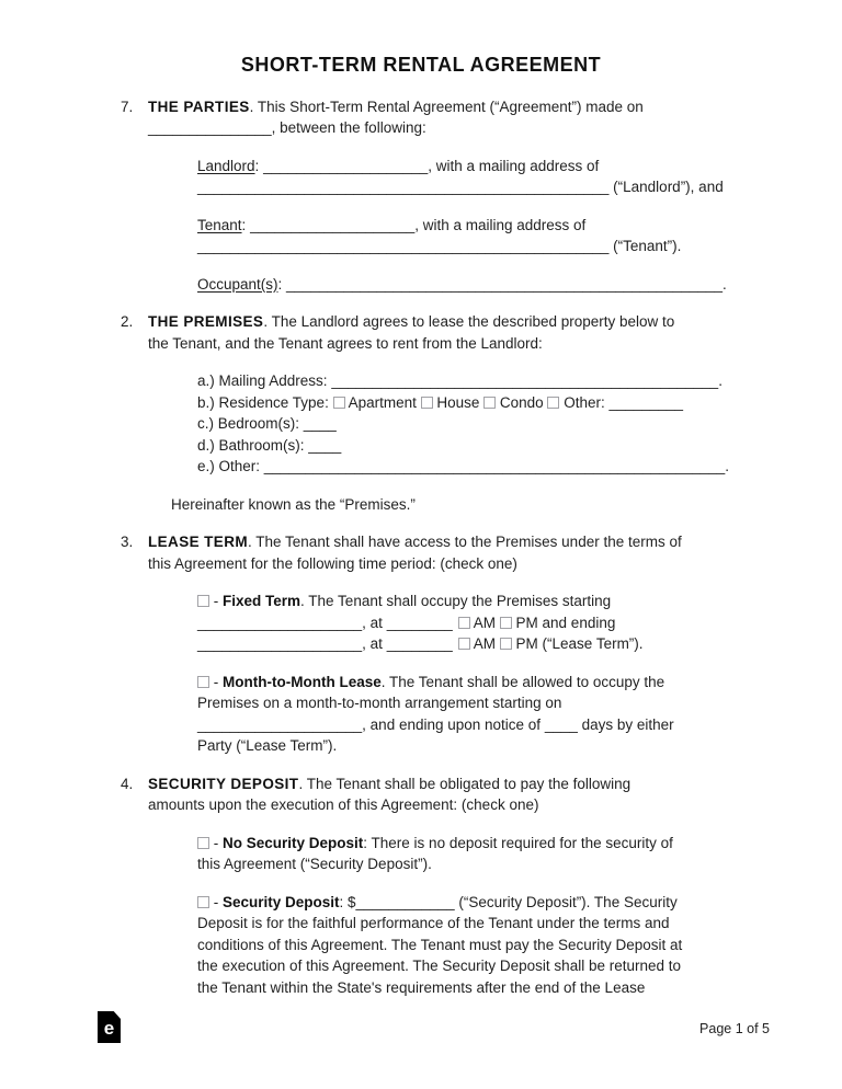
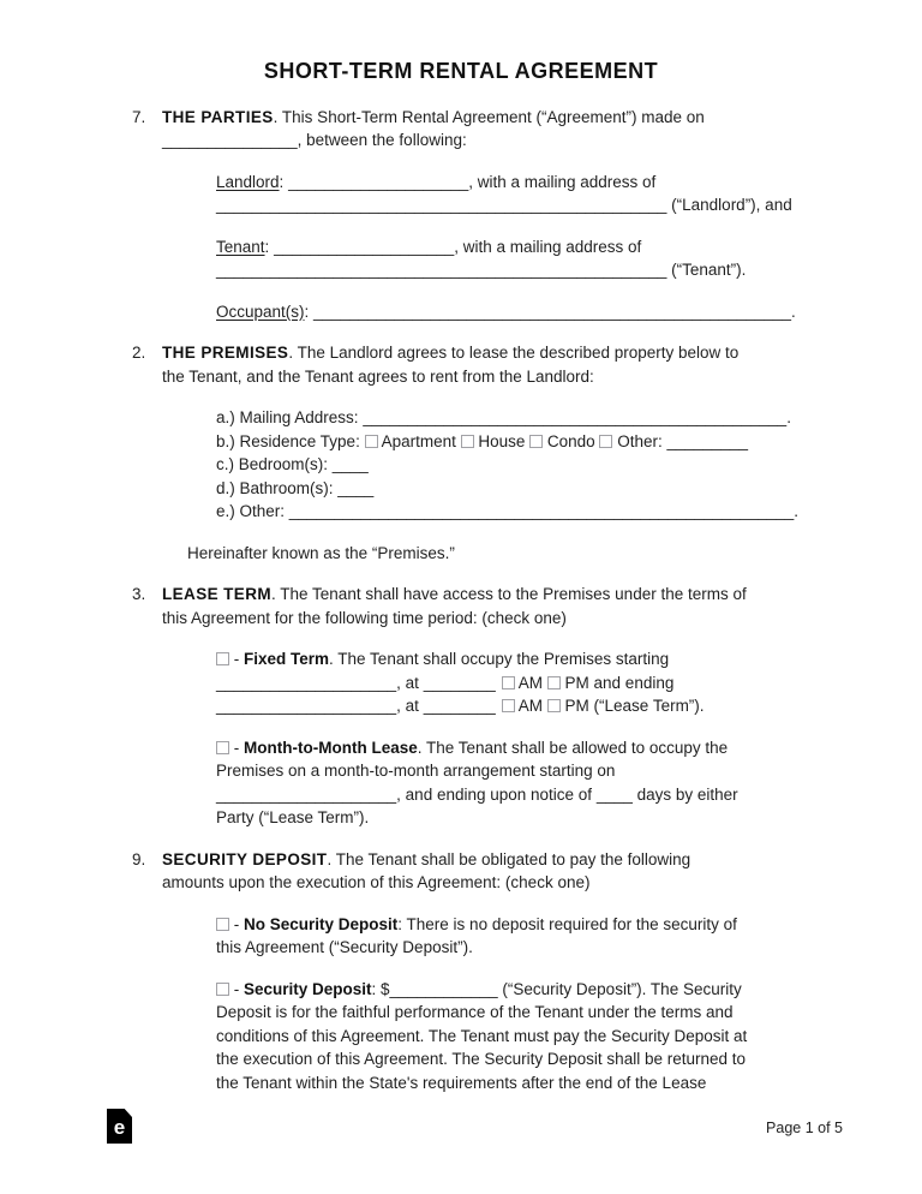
  SHORT-TERM RENTAL AGREEMENT
  7.
  THE PARTIES. This Short-Term Rental Agreement (“Agreement”) made on
  _______________, between the following:
  Landlord: ____________________, with a mailing address of
  __________________________________________________ (“Landlord”), and
  Tenant: ____________________, with a mailing address of
  __________________________________________________ (“Tenant”).
  Occupant(s): _____________________________________________________.
  2.
  THE PREMISES. The Landlord agrees to lease the described property below to
  the Tenant, and the Tenant agrees to rent from the Landlord:
  a.) Mailing Address: _______________________________________________.
  b.) Residence Type: Apartment House Condo Other: _________
  c.) Bedroom(s): ____
  d.) Bathroom(s): ____
  e.) Other: ________________________________________________________.
  Hereinafter known as the “Premises.”
  3.
  LEASE TERM. The Tenant shall have access to the Premises under the terms of
  this Agreement for the following time period: (check one)
  - Fixed Term. The Tenant shall occupy the Premises starting
  ____________________, at ________ AM PM and ending
  ____________________, at ________ AM PM (“Lease Term”).
  - Month-to-Month Lease. The Tenant shall be allowed to occupy the
  Premises on a month-to-month arrangement starting on
  ____________________, and ending upon notice of ____ days by either
  Party (“Lease Term”).
- 4.
+ 9.
  SECURITY DEPOSIT. The Tenant shall be obligated to pay the following
  amounts upon the execution of this Agreement: (check one)
  - No Security Deposit: There is no deposit required for the security of
  this Agreement (“Security Deposit”).
  - Security Deposit: $____________ (“Security Deposit”). The Security
  Deposit is for the faithful performance of the Tenant under the terms and
  conditions of this Agreement. The Tenant must pay the Security Deposit at
  the execution of this Agreement. The Security Deposit shall be returned to
  the Tenant within the State's requirements after the end of the Lease
  e
  Page 1 of 5
